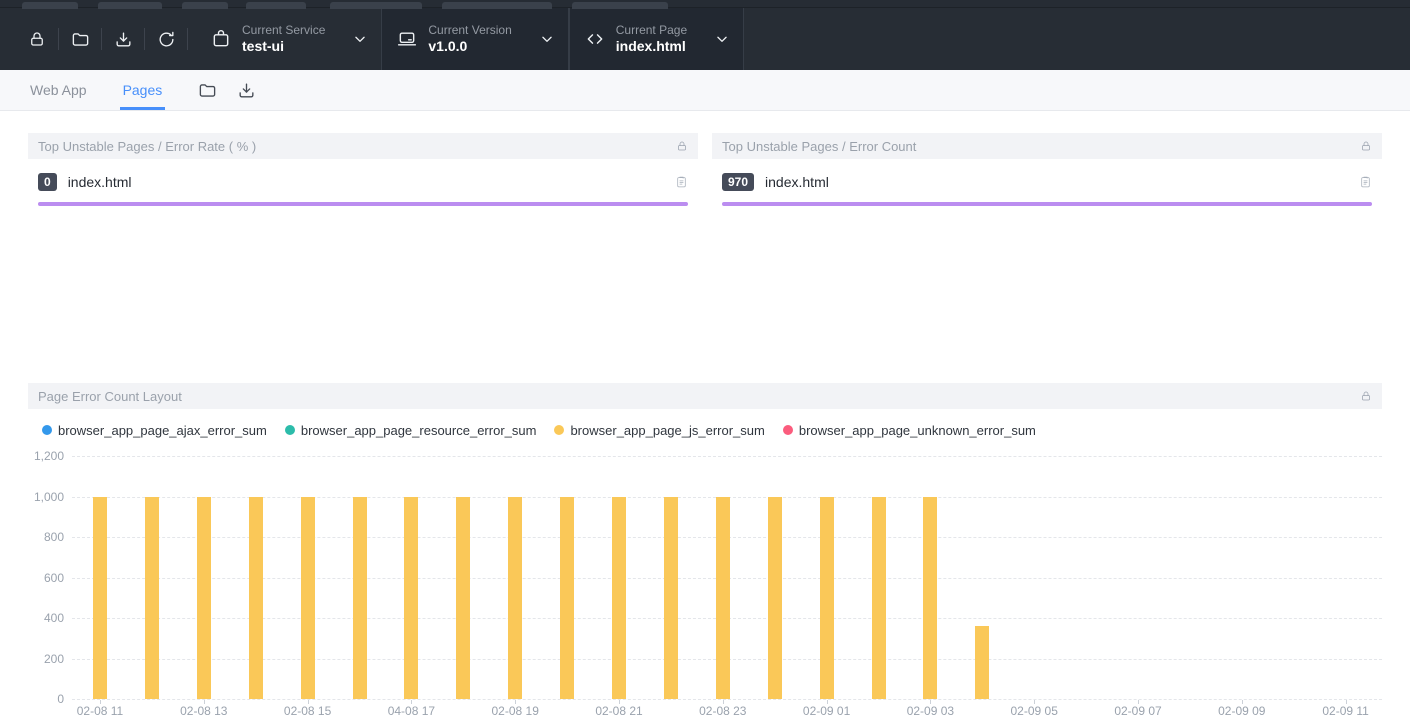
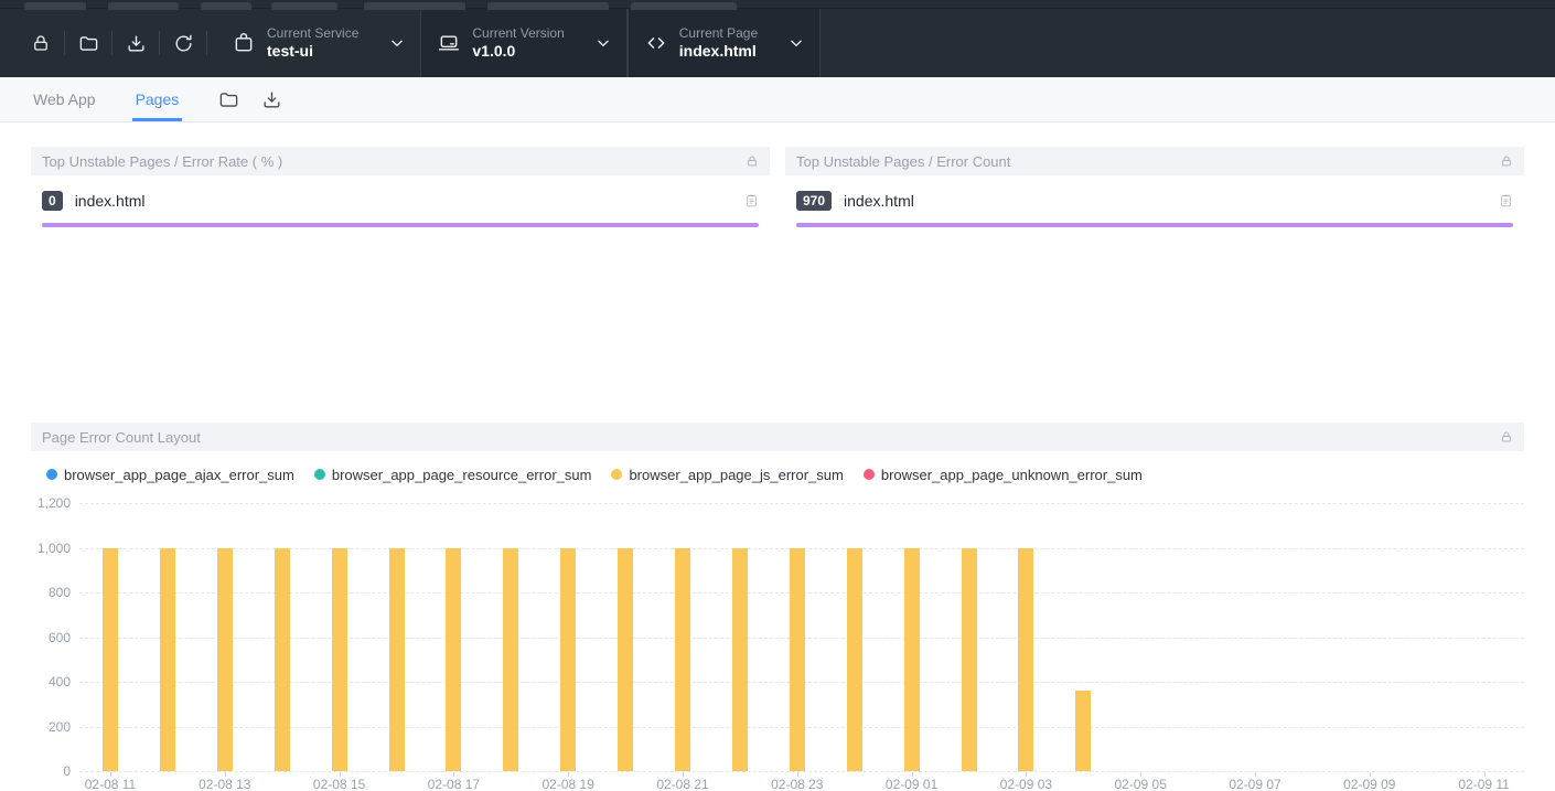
  Current Service
  test-ui
  Current Version
  v1.0.0
  Current Page
  index.html
  Web App
  Pages
  Top Unstable Pages / Error Rate ( % )
  0
  index.html
  Top Unstable Pages / Error Count
  970
  index.html
  Page Error Count Layout
  browser_app_page_ajax_error_sum
  browser_app_page_resource_error_sum
  browser_app_page_js_error_sum
  browser_app_page_unknown_error_sum
  0
  200
  400
  600
  800
  1,000
  1,200
  02-08 11
  02-08 13
  02-08 15
- 04-08 17
+ 02-08 17
  02-08 19
  02-08 21
  02-08 23
  02-09 01
  02-09 03
  02-09 05
  02-09 07
  02-09 09
  02-09 11
